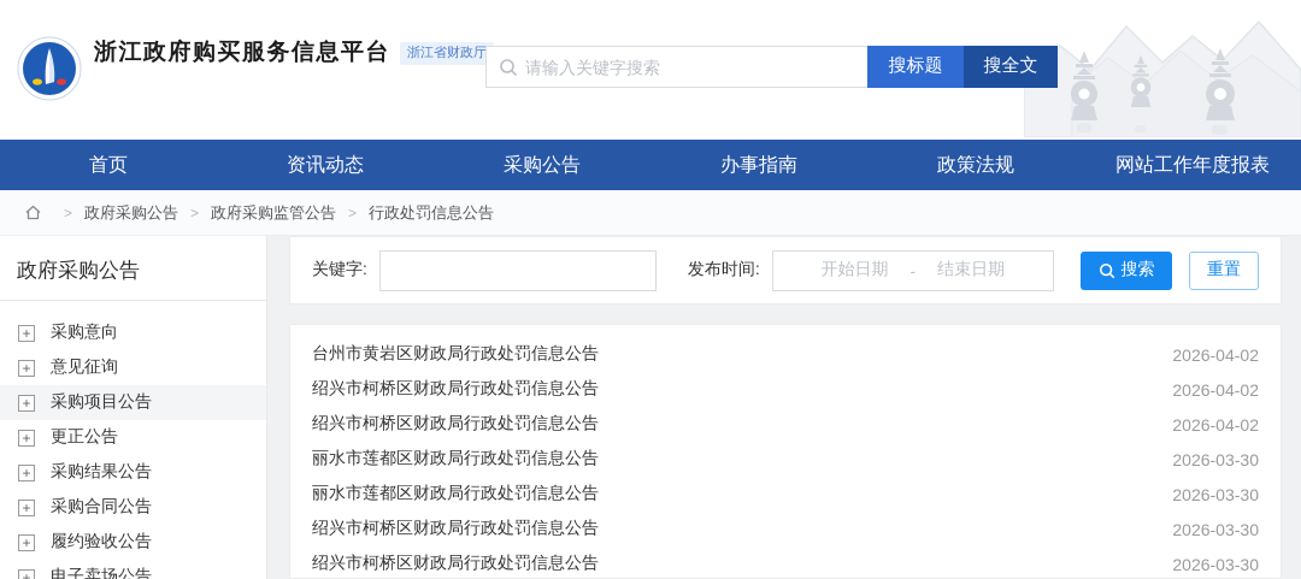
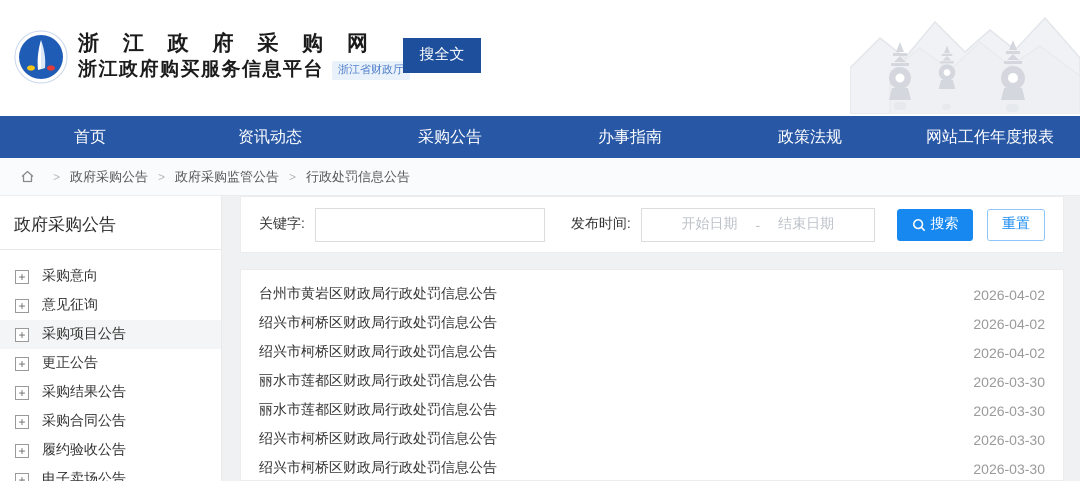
+ 浙 江 政 府 采 购 网
  浙江政府购买服务信息平台
  浙江省财政厅
- 请输入关键字搜索
- 搜标题
  搜全文
  首页
  资讯动态
  采购公告
  办事指南
  政策法规
  网站工作年度报表
  >
  政府采购公告
  >
  政府采购监管公告
  >
  行政处罚信息公告
  政府采购公告
  +
  采购意向
  +
  意见征询
  +
  采购项目公告
  +
  更正公告
  +
  采购结果公告
  +
  采购合同公告
  +
  履约验收公告
  +
  电子卖场公告
  关键字:
  发布时间:
  开始日期
  -
  结束日期
  搜索
  重置
  台州市黄岩区财政局行政处罚信息公告
  2026-04-02
  绍兴市柯桥区财政局行政处罚信息公告
  2026-04-02
  绍兴市柯桥区财政局行政处罚信息公告
  2026-04-02
  丽水市莲都区财政局行政处罚信息公告
  2026-03-30
  丽水市莲都区财政局行政处罚信息公告
  2026-03-30
  绍兴市柯桥区财政局行政处罚信息公告
  2026-03-30
  绍兴市柯桥区财政局行政处罚信息公告
  2026-03-30
